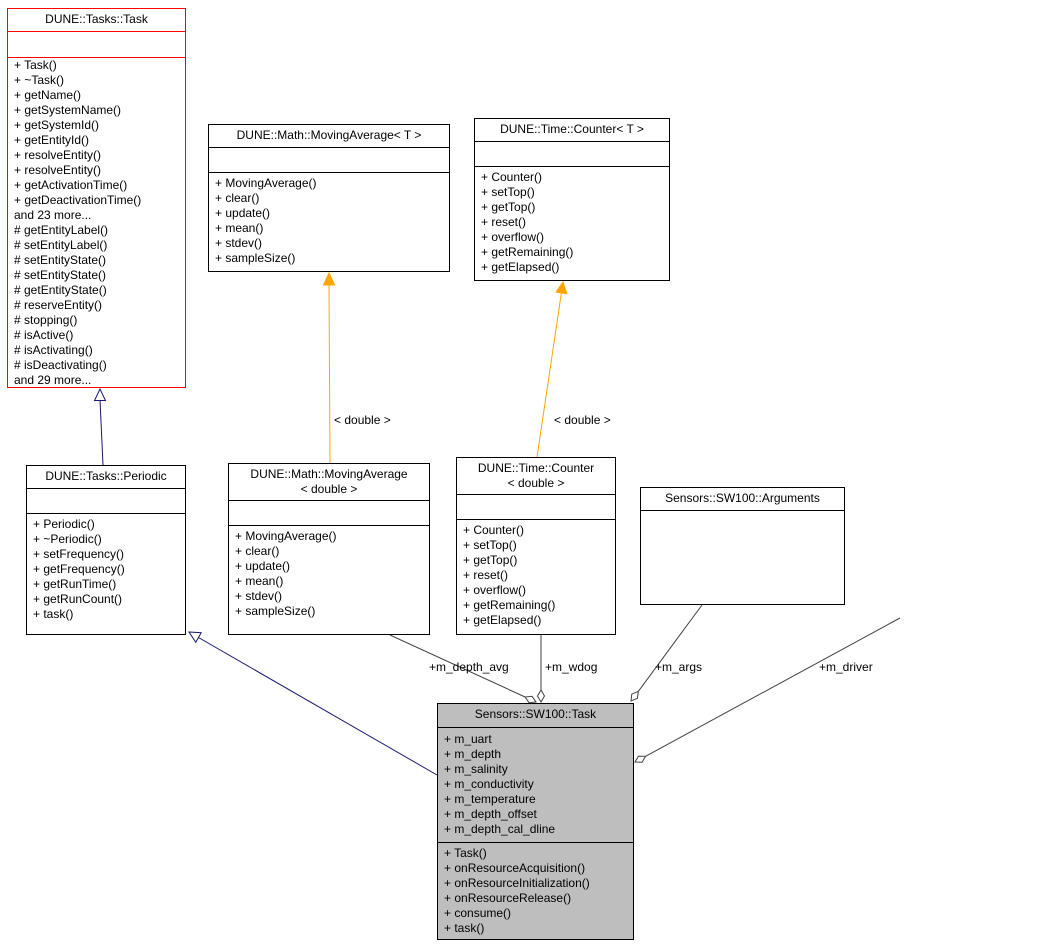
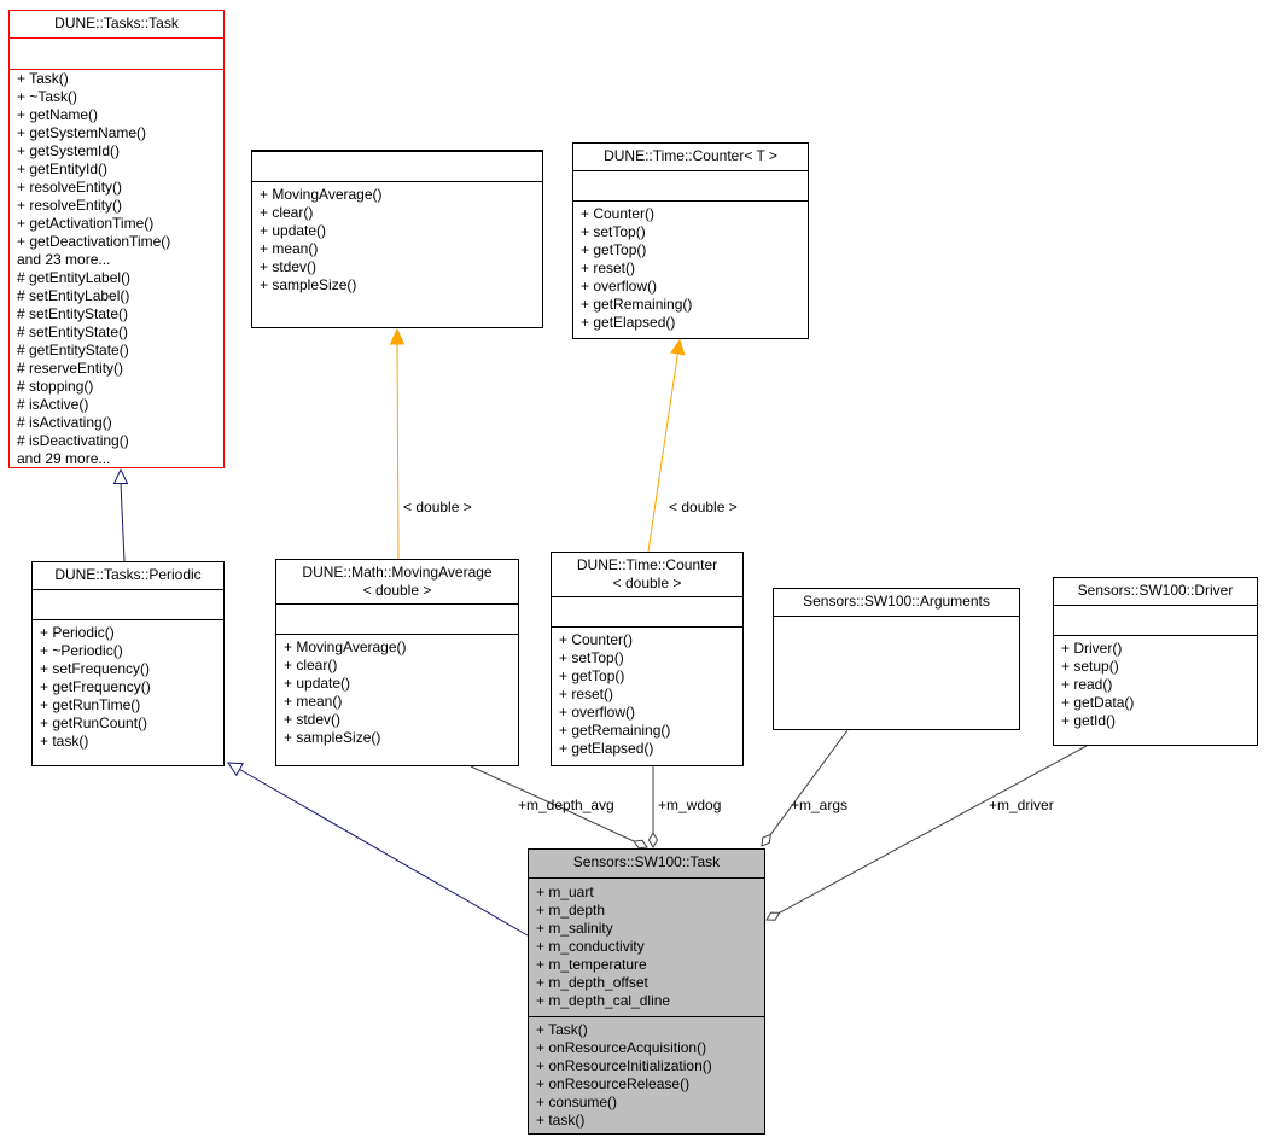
  < double >
  < double >
  +m_depth_avg
  +m_wdog
  +m_args
  +m_driver
  DUNE::Tasks::Task
  + Task()
  + ~Task()
  + getName()
  + getSystemName()
  + getSystemId()
  + getEntityId()
  + resolveEntity()
  + resolveEntity()
  + getActivationTime()
  + getDeactivationTime()
  and 23 more...
  # getEntityLabel()
  # setEntityLabel()
  # setEntityState()
  # setEntityState()
  # getEntityState()
  # reserveEntity()
  # stopping()
  # isActive()
  # isActivating()
  # isDeactivating()
  and 29 more...
- DUNE::Math::MovingAverage< T >
  + MovingAverage()
  + clear()
  + update()
  + mean()
  + stdev()
  + sampleSize()
  DUNE::Time::Counter< T >
  + Counter()
  + setTop()
  + getTop()
  + reset()
  + overflow()
  + getRemaining()
  + getElapsed()
  DUNE::Tasks::Periodic
  + Periodic()
  + ~Periodic()
  + setFrequency()
  + getFrequency()
  + getRunTime()
  + getRunCount()
  + task()
  DUNE::Math::MovingAverage
  < double >
  + MovingAverage()
  + clear()
  + update()
  + mean()
  + stdev()
  + sampleSize()
  DUNE::Time::Counter
  < double >
  + Counter()
  + setTop()
  + getTop()
  + reset()
  + overflow()
  + getRemaining()
  + getElapsed()
  Sensors::SW100::Arguments
+ Sensors::SW100::Driver
+ + Driver()
+ + setup()
+ + read()
+ + getData()
+ + getId()
  Sensors::SW100::Task
  + m_uart
  + m_depth
  + m_salinity
  + m_conductivity
  + m_temperature
  + m_depth_offset
  + m_depth_cal_dline
  + Task()
  + onResourceAcquisition()
  + onResourceInitialization()
  + onResourceRelease()
  + consume()
  + task()
